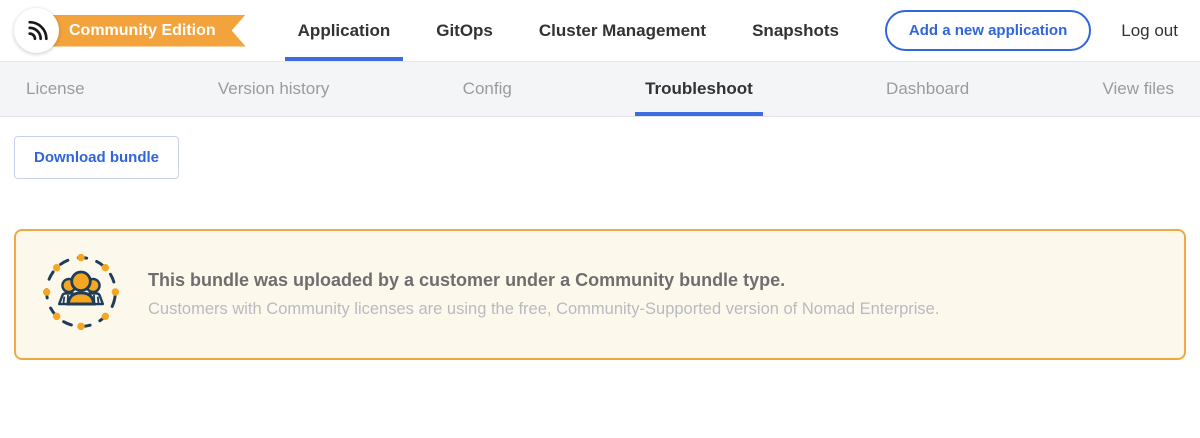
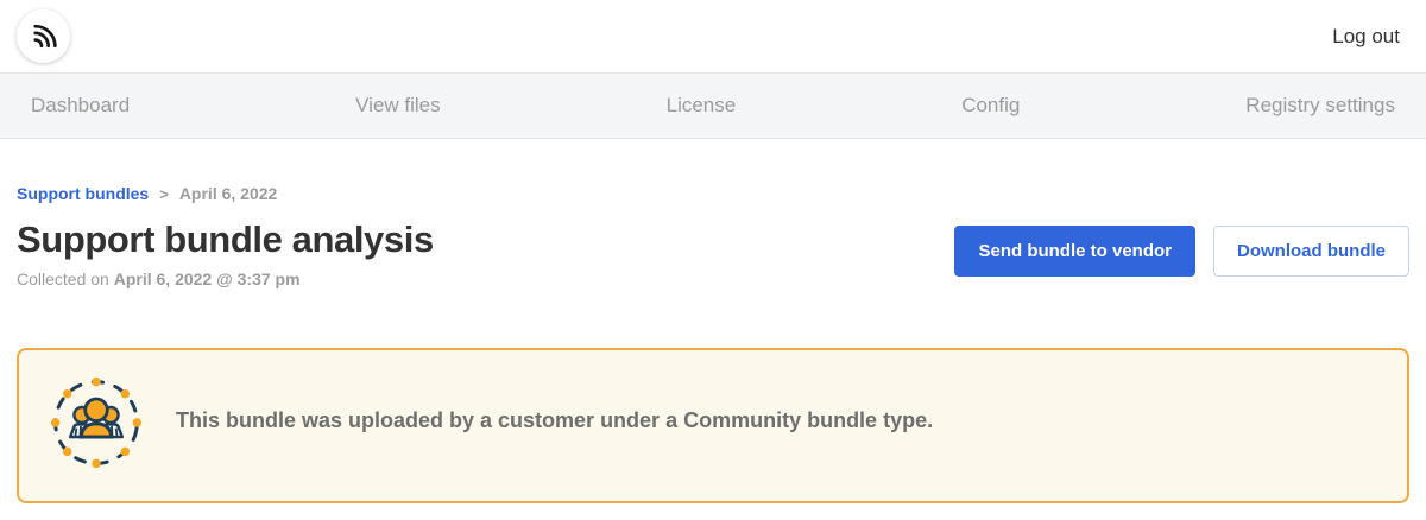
- Community Edition
- Application
- GitOps
- Cluster Management
- Snapshots
- Add a new application
  Log out
- License
+ Dashboard
- Version history
- Config
+ View files
- Troubleshoot
- Dashboard
+ License
- View files
+ Config
+ Registry settings
+ Support bundles
+ >
+ April 6, 2022
+ Support bundle analysis
+ Collected on April 6, 2022 @ 3:37 pm
+ Send bundle to vendor
  Download bundle
  This bundle was uploaded by a customer under a Community bundle type.
- Customers with Community licenses are using the free, Community-Supported version of Nomad Enterprise.
